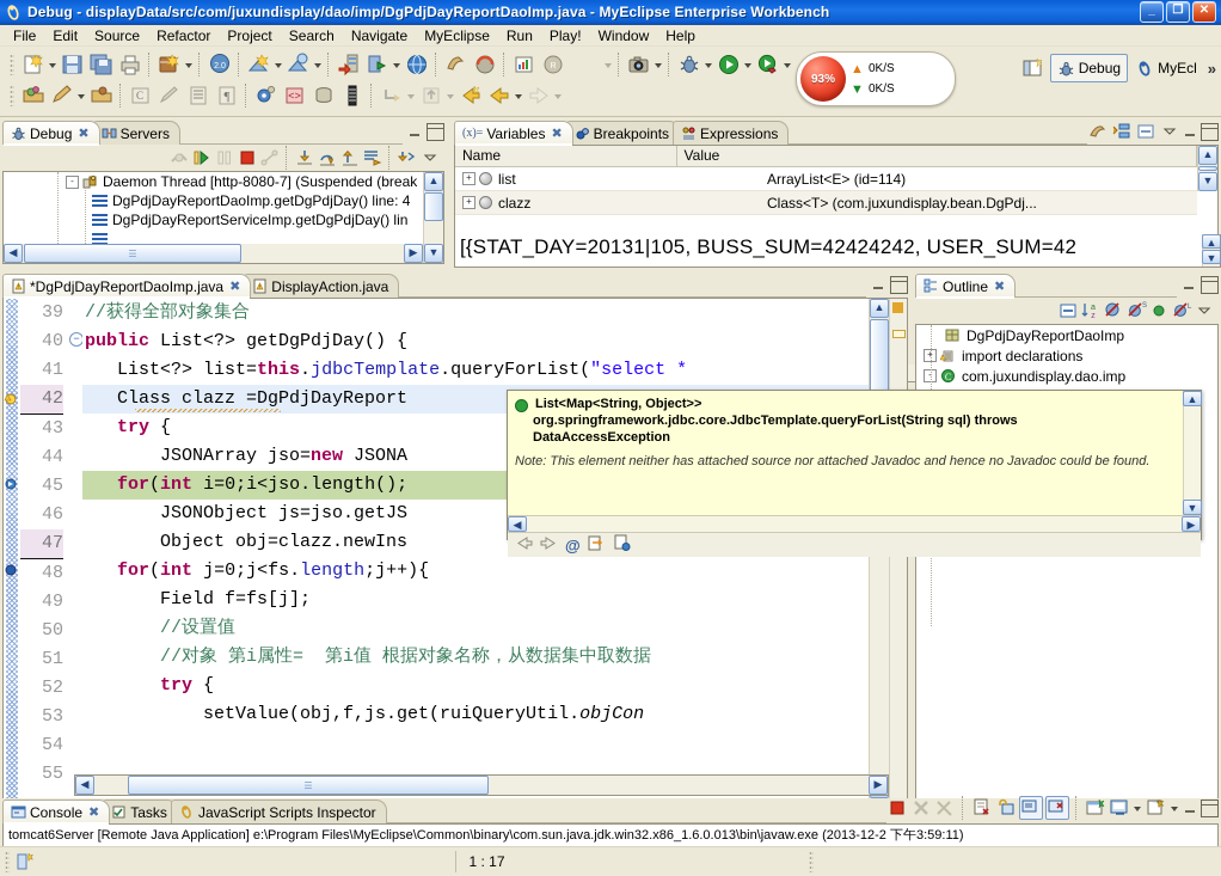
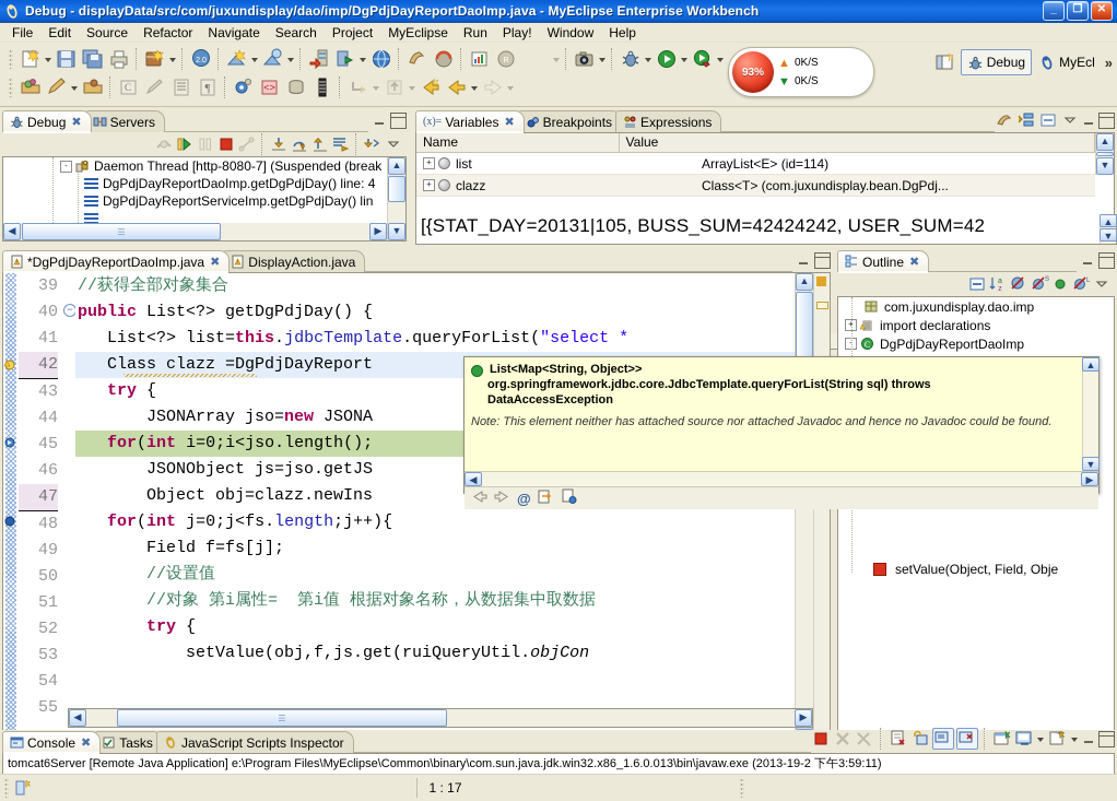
  Debug - displayData/src/com/juxundisplay/dao/imp/DgPdjDayReportDaoImp.java - MyEclipse Enterprise Workbench
  _
  ❐
  ✕
  File
  Edit
  Source
  Refactor
- Project
+ Navigate
  Search
- Navigate
+ Project
  MyEclipse
  Run
  Play!
  Window
  Help
  C
  ¶
  <>
  93%
  ▲
  0K/S
  ▼
  0K/S
  Debug
  MyEcl
  »
  Debug
  ✖
  Servers
  -
  Daemon Thread [http-8080-7] (Suspended (break
  DgPdjDayReportDaoImp.getDgPdjDay() line: 4
  DgPdjDayReportServiceImp.getDgPdjDay() lin
  ◀
  ☰
  ▶
  ▲
  ▼
  (x)=
  Variables
  ✖
  Breakpoints
  Expressions
  Name
  Value
  +
  list
  ArrayList<E> (id=114)
  +
  clazz
  Class<T> (com.juxundisplay.bean.DgPdj...
  ▲
  ▼
  [{STAT_DAY=20131|105, BUSS_SUM=42424242, USER_SUM=42
  ▲
  ▼
  *DgPdjDayReportDaoImp.java
  ✖
  DisplayAction.java
  39
  40
  41
  42
  43
  44
  45
  46
  47
  48
  49
  50
  51
  52
  53
  54
  55
  −
  //获得全部对象集合
  public List<?> getDgPdjDay() {
  List<?> list=this.jdbcTemplate.queryForList("select *
  Class clazz =DgPdjDayReport
  try {
  JSONArray jso=new JSONA
  for(int i=0;i<jso.length();
  JSONObject js=jso.getJS
  Object obj=clazz.newIns
  for(int j=0;j<fs.length;j++){
  Field f=fs[j];
  //设置值
  //对象 第i属性= 第i值 根据对象名称，从数据集中取数据
  try {
  setValue(obj,f,js.get(ruiQueryUtil.objCon
  ▲
  ◀
  ☰
  ▶
  Outline
  ✖
- DgPdjDayReportDaoImp
+ com.juxundisplay.dao.imp
  +
  import declarations
  -
  C
- com.juxundisplay.dao.imp
+ DgPdjDayReportDaoImp
+ setValue(Object, Field, Obje
  List<Map<String, Object>>
  org.springframework.jdbc.core.JdbcTemplate.queryForList(String sql) throws
  DataAccessException
  Note: This element neither has attached source nor attached Javadoc and hence no Javadoc could be found.
  ▲
  ▼
  ◀
  ▶
  @
  Console
  ✖
  Tasks
  JavaScript Scripts Inspector
- tomcat6Server [Remote Java Application] e:\Program Files\MyEclipse\Common\binary\com.sun.java.jdk.win32.x86_1.6.0.013\bin\javaw.exe (2013-12-2 下午3:59:11)
+ tomcat6Server [Remote Java Application] e:\Program Files\MyEclipse\Common\binary\com.sun.java.jdk.win32.x86_1.6.0.013\bin\javaw.exe (2013-19-2 下午3:59:11)
  1 : 17
